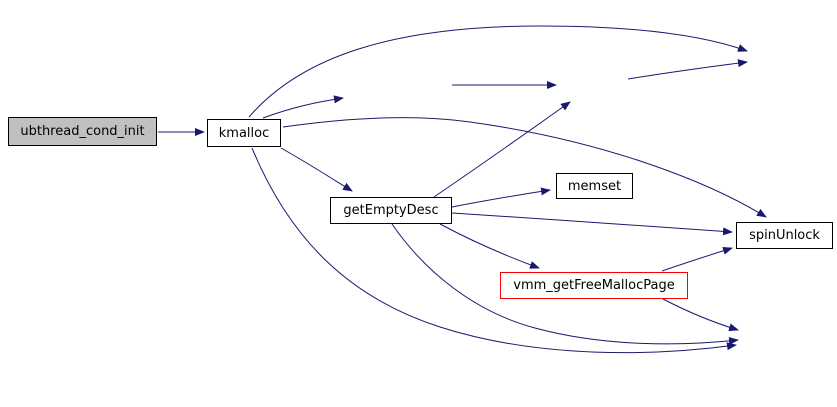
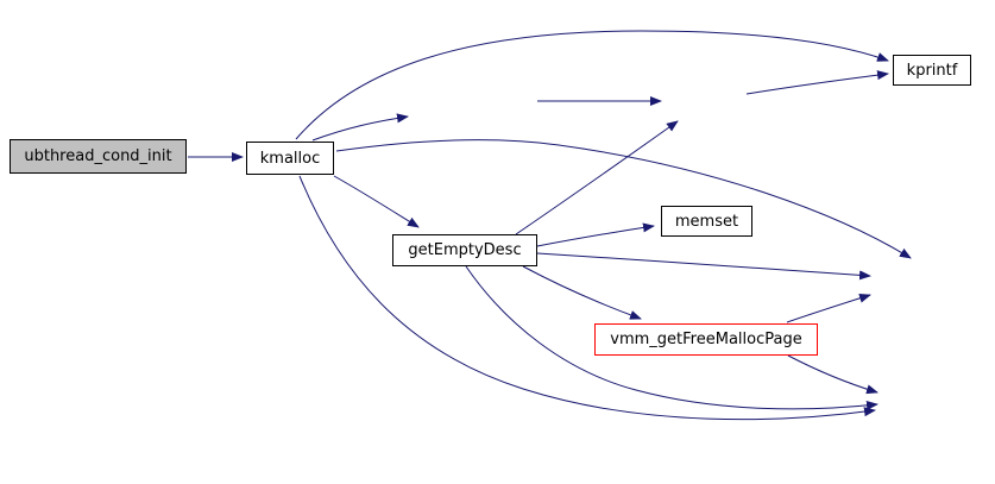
  ubthread_cond_init
  kmalloc
+ kprintf
  getEmptyDesc
  memset
- spinUnlock
  vmm_getFreeMallocPage
